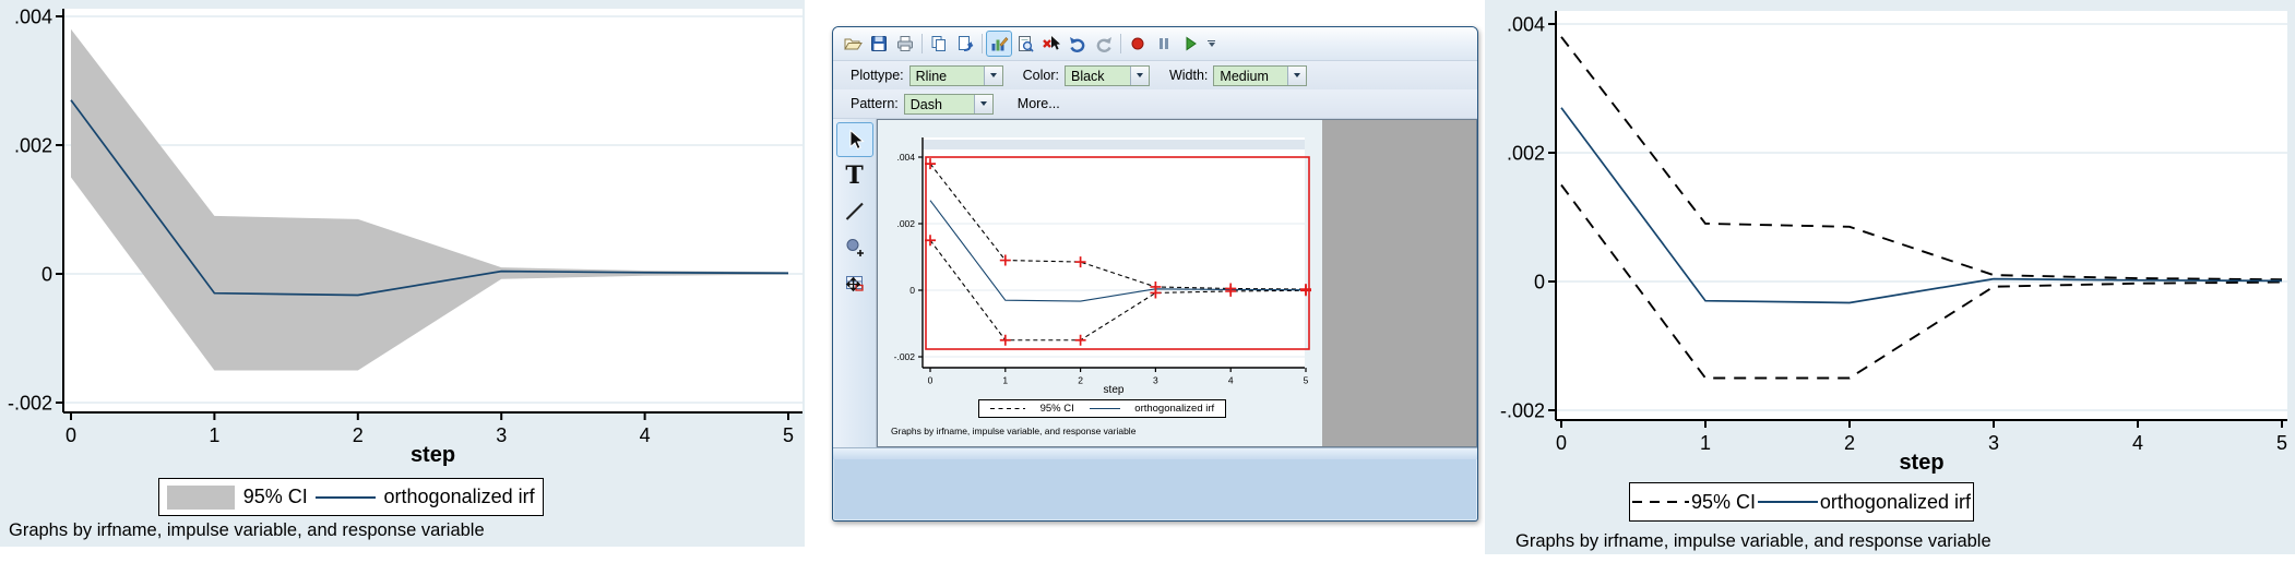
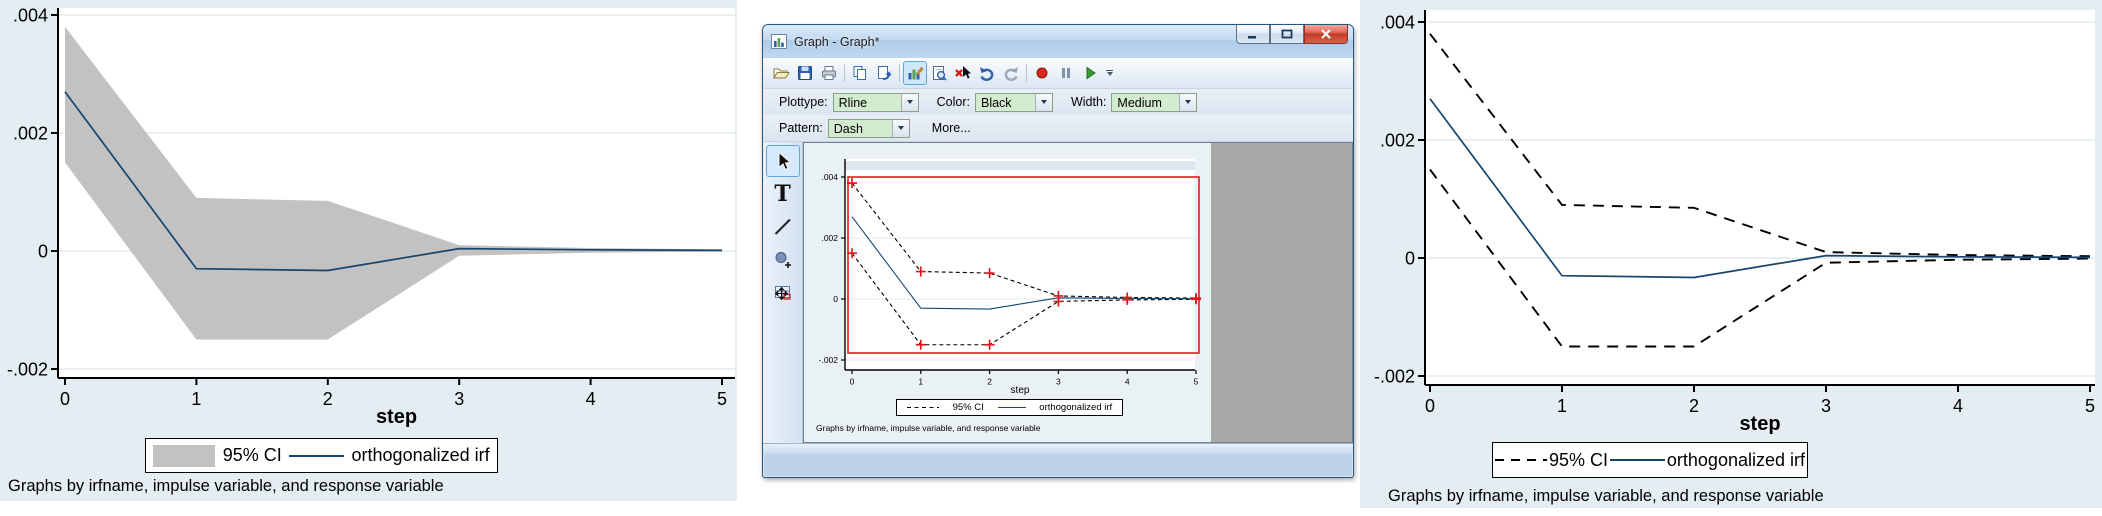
  .004
  .002
  0
  -.002
  0
  1
  2
  3
  4
  5
  step
  95% CI
  orthogonalized irf
  Graphs by irfname, impulse variable, and response variable
+ Graph - Graph*
  Plottype:
  Rline
  Color:
  Black
  Width:
  Medium
  Pattern:
  Dash
  More...
  T
  .004
  .002
  0
  -.002
  0
  1
  2
  3
  4
  5
  step
  95% CI
  orthogonalized irf
  Graphs by irfname, impulse variable, and response variable
  .004
  .002
  0
  -.002
  0
  1
  2
  3
  4
  5
  step
  95% CI
  orthogonalized irf
  Graphs by irfname, impulse variable, and response variable
